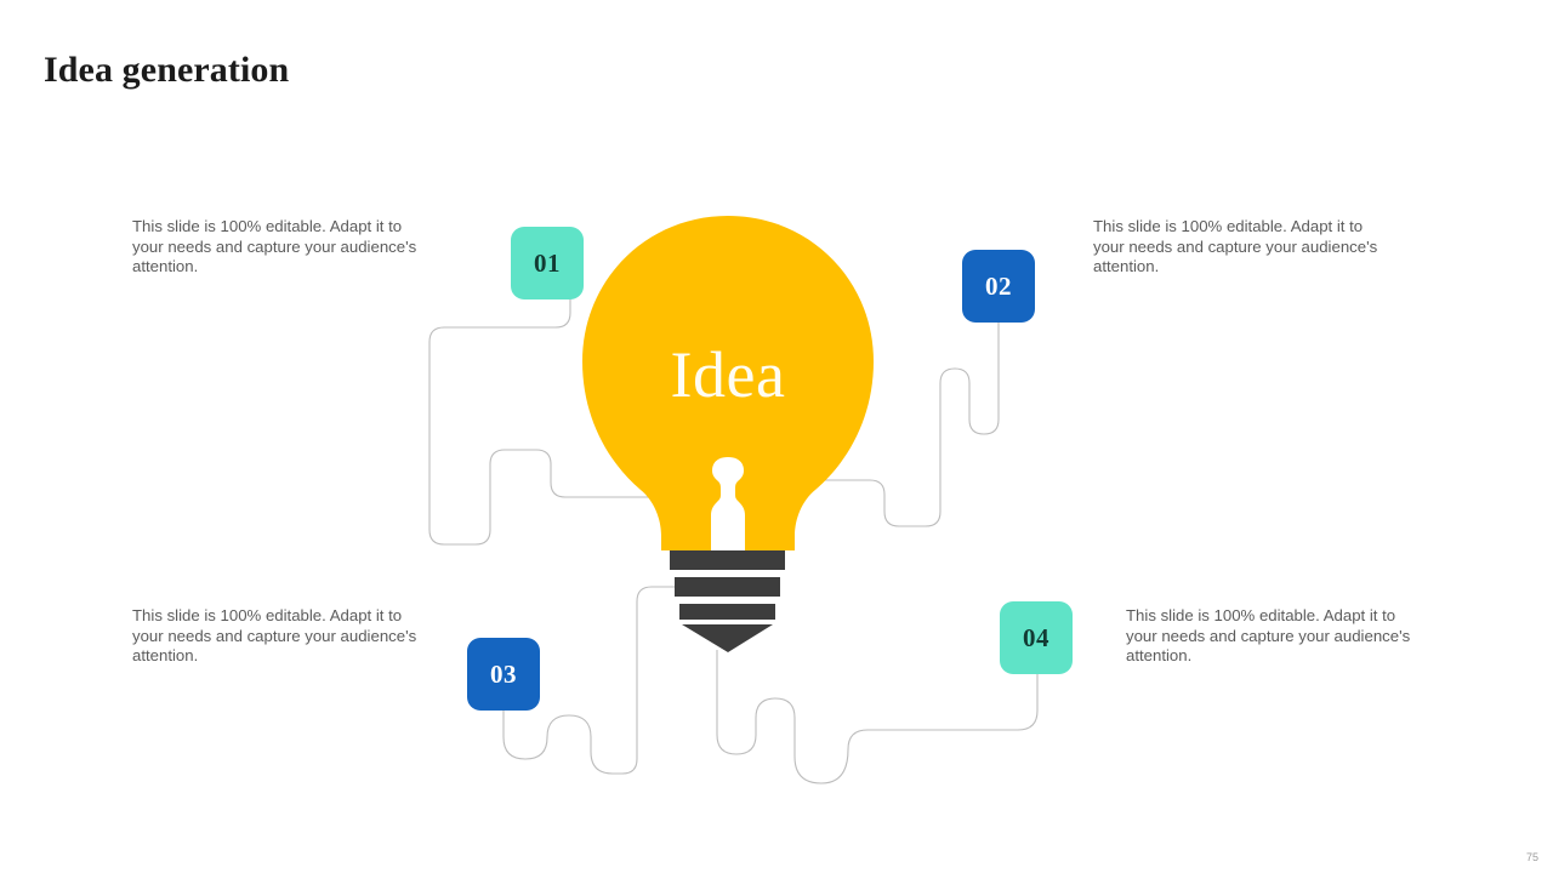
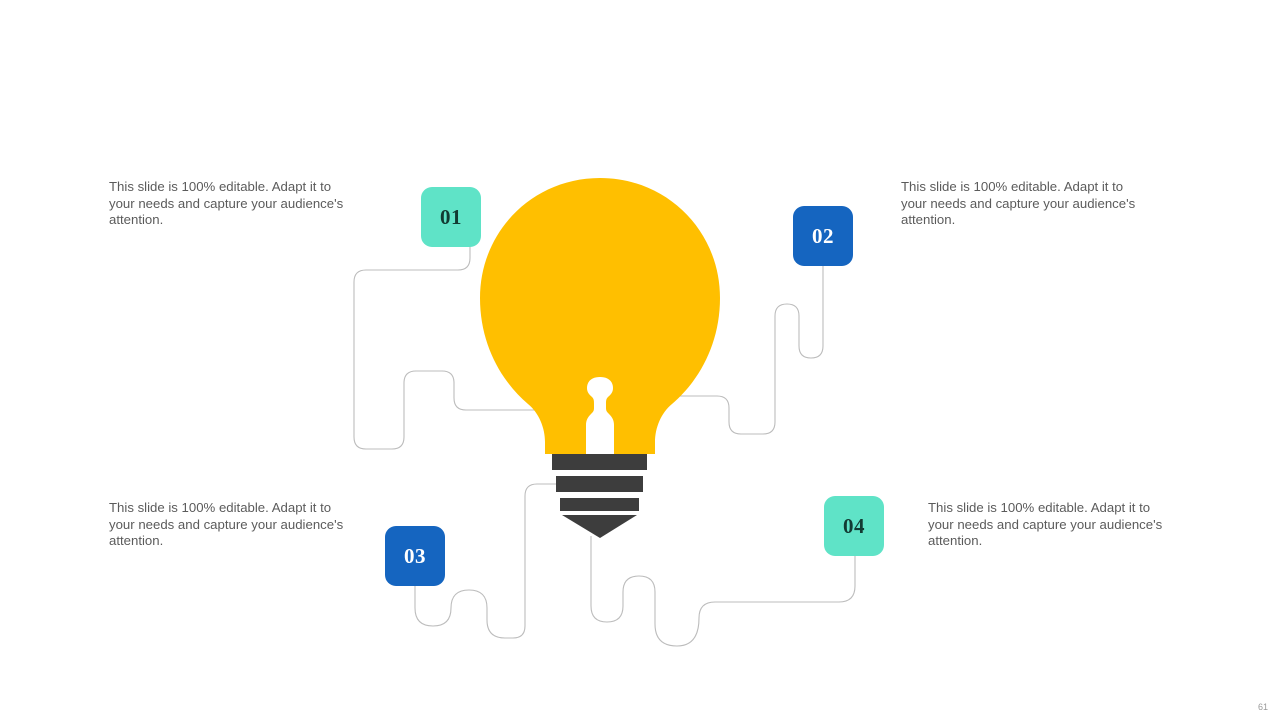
- Idea generation
- Idea
  01
  02
  03
  04
  This slide is 100% editable. Adapt it to your needs and capture your audience's attention.
  This slide is 100% editable. Adapt it to your needs and capture your audience's attention.
  This slide is 100% editable. Adapt it to your needs and capture your audience's attention.
  This slide is 100% editable. Adapt it to your needs and capture your audience's attention.
- 75
+ 61
